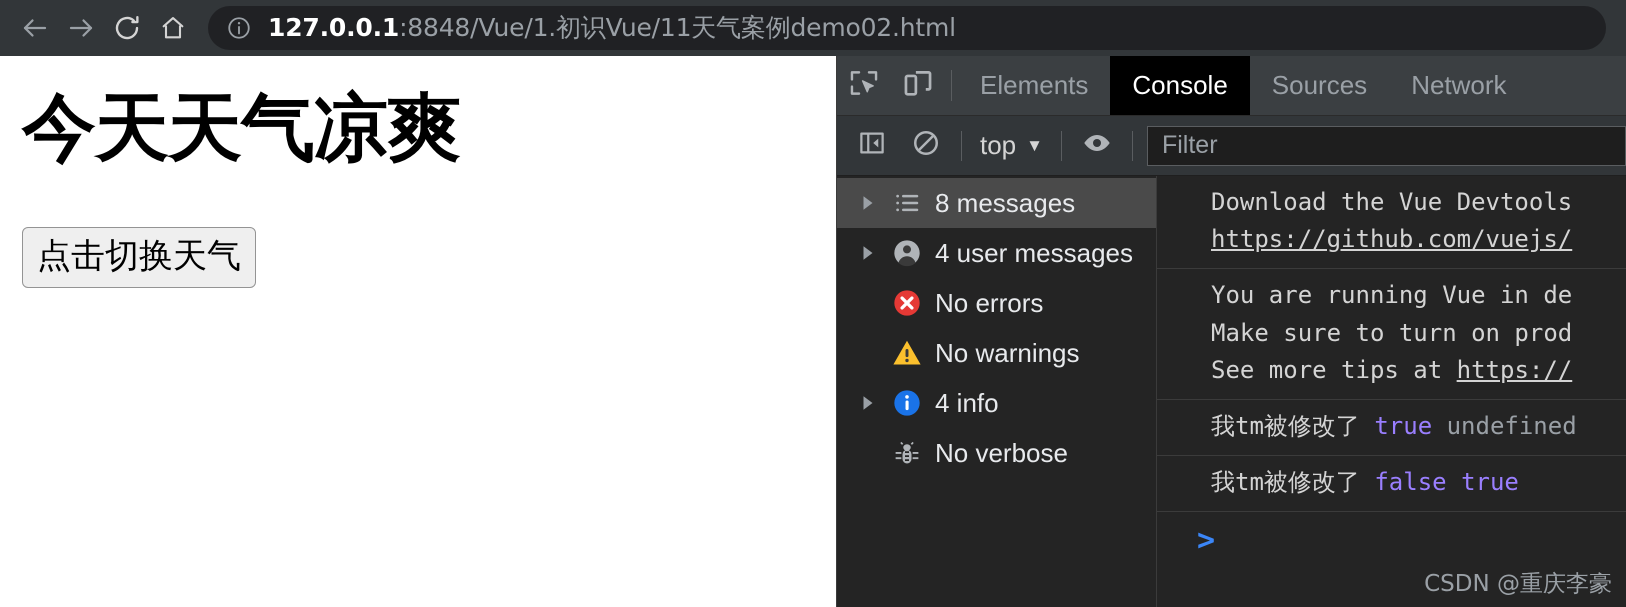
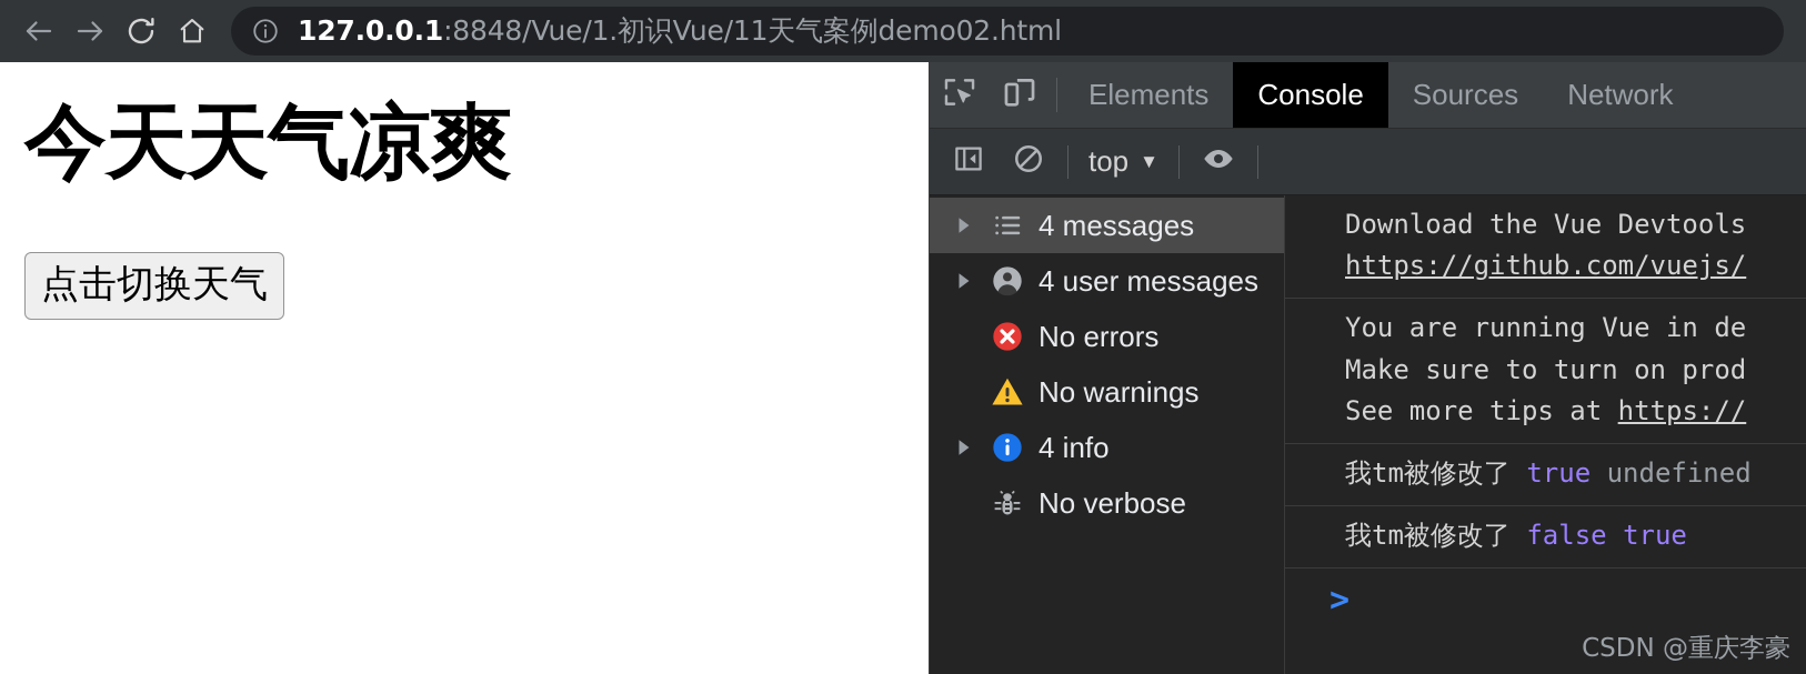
  127.0.0.1:8848/Vue/1.初识Vue/11天气案例demo02.html
  今天天气凉爽
  点击切换天气
  Elements
  Console
  Sources
  Network
  top
  ▼
- Filter
- 8 messages
+ 4 messages
  4 user messages
  No errors
  No warnings
  4 info
  No verbose
  Download the Vue Devtools
  https://github.com/vuejs/
  You are running Vue in de
  Make sure to turn on prod
  See more tips at https://
  我tm被修改了 true undefined
  我tm被修改了 false true
  >
  CSDN @重庆李豪
